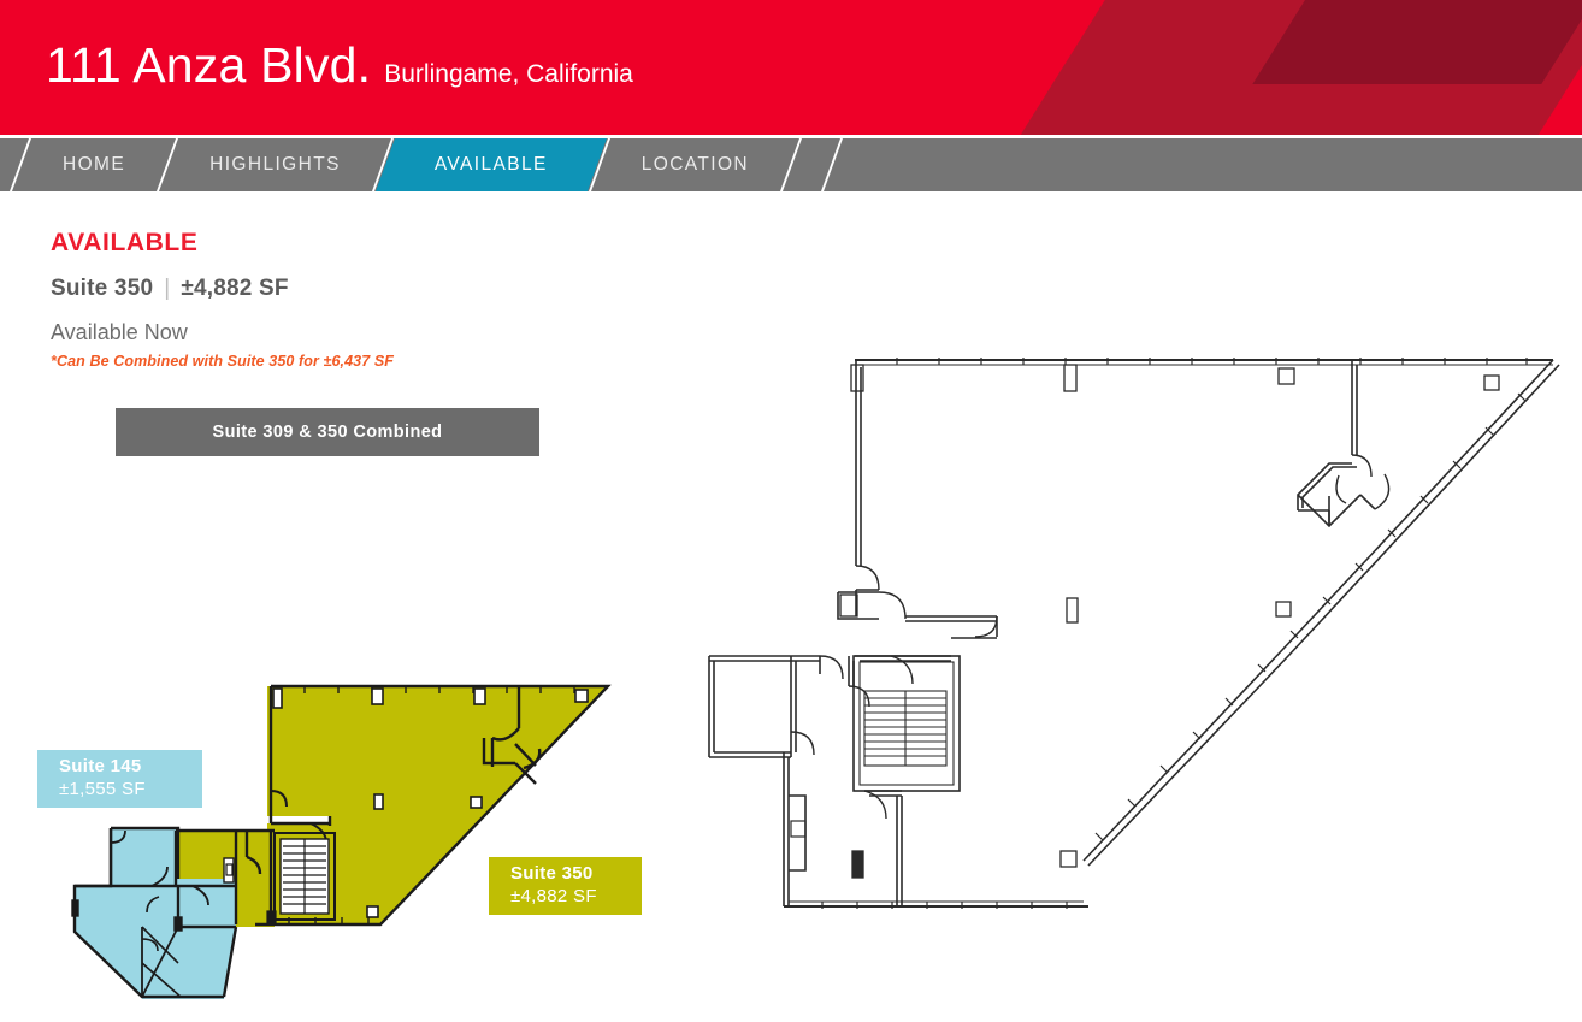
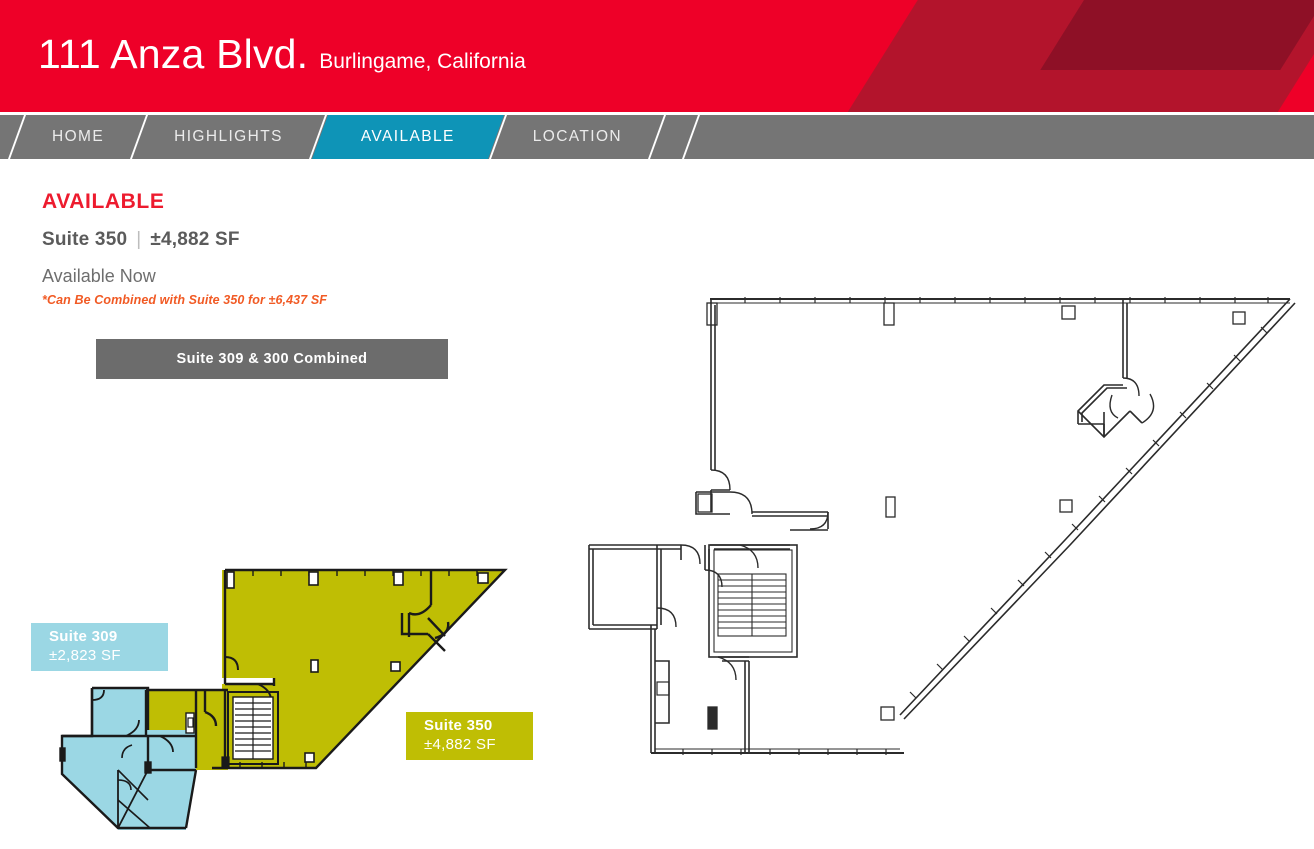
  111 Anza Blvd.
  Burlingame, California
  HOME
  HIGHLIGHTS
  AVAILABLE
  LOCATION
  AVAILABLE
  Suite 350 | ±4,882 SF
  Available Now
  *Can Be Combined with Suite 350 for ±6,437 SF
- Suite 309 & 350 Combined
+ Suite 309 & 300 Combined
- Suite 145
+ Suite 309
- ±1,555 SF
+ ±2,823 SF
  Suite 350
  ±4,882 SF
